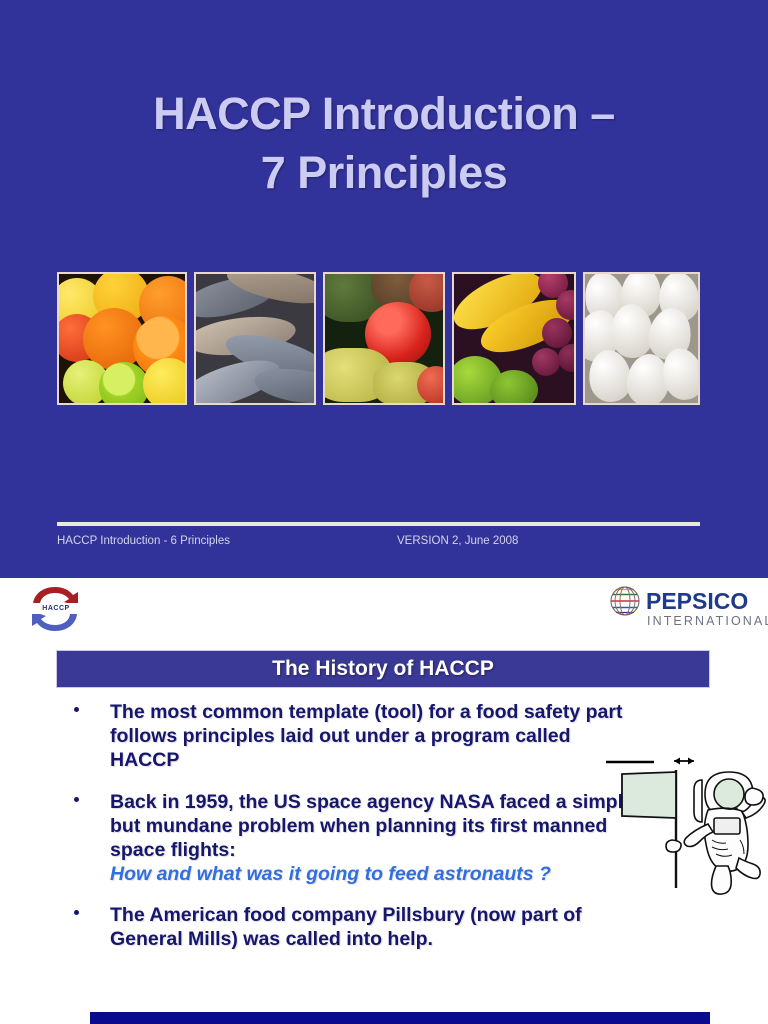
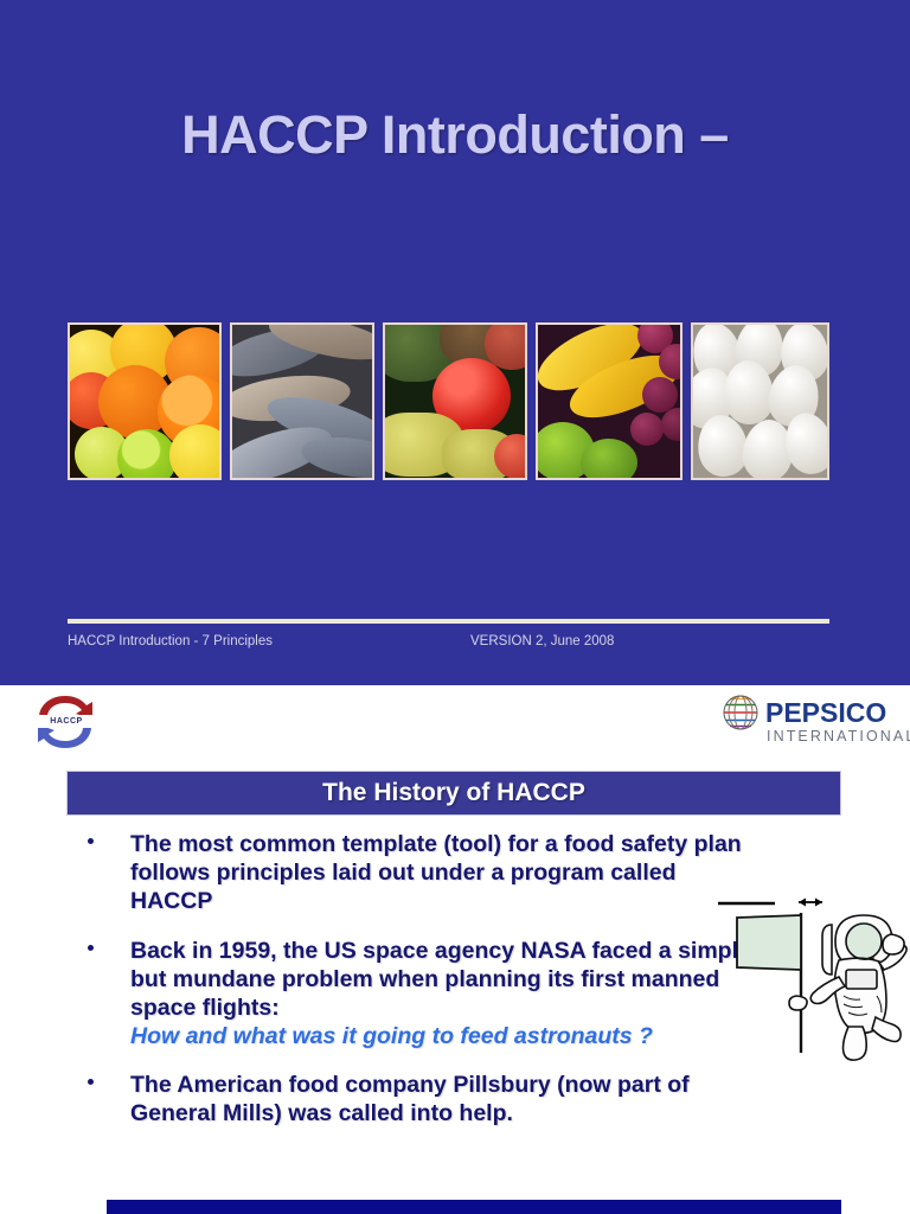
  HACCP Introduction –
- 7 Principles
- HACCP Introduction - 6 Principles
+ HACCP Introduction - 7 Principles
  VERSION 2, June 2008
  PEPSICO
  INTERNATIONA
- The most common template (tool) for a food safety part follows principles laid out under a program called HACCP
+ The most common template (tool) for a food safety plan follows principles laid out under a program called HACCP
  Back in 1959, the US space agency NASA faced a simpl but mundane problem when planning its first manned space flights:
  How and what was it going to feed astronauts ?
  The American food company Pillsbury (now part of General Mills) was called into help.
  The History of HACCP
